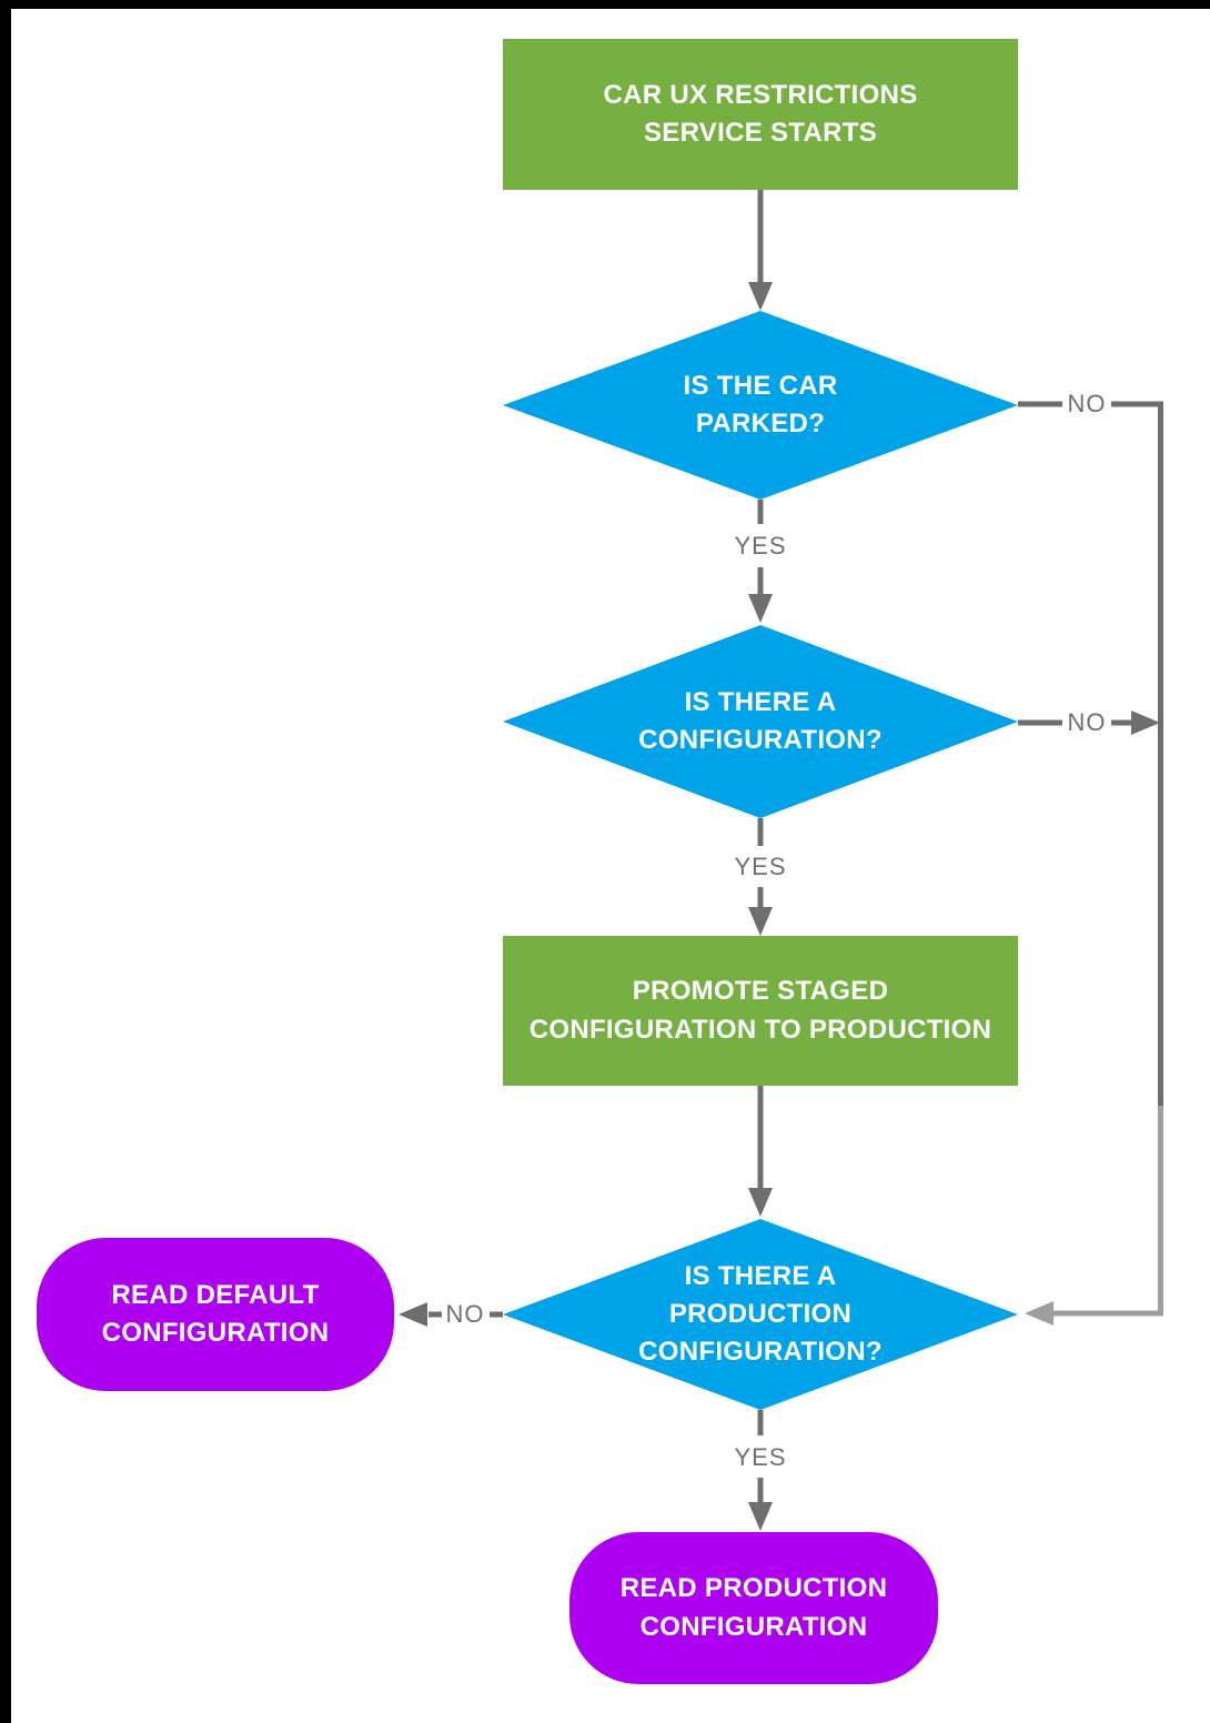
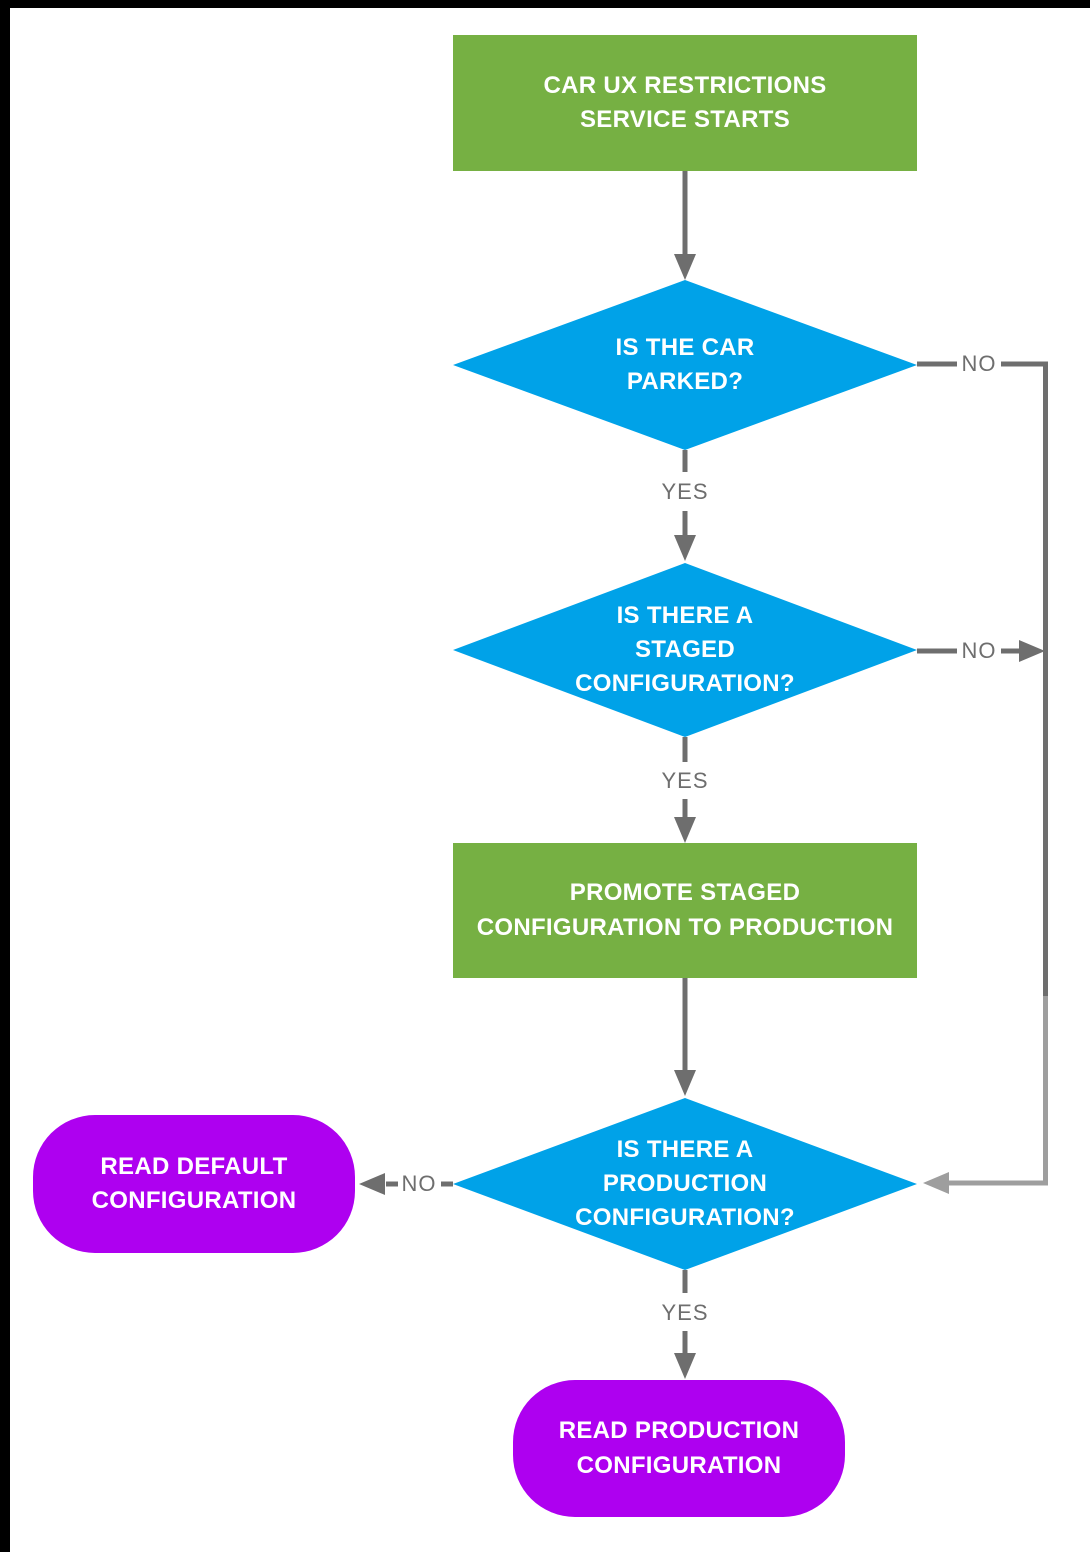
  CAR UX RESTRICTIONS
  SERVICE STARTS
  IS THE CAR
  PARKED?
  IS THERE A
+ STAGED
  CONFIGURATION?
  PROMOTE STAGED
  CONFIGURATION TO PRODUCTION
  IS THERE A
  PRODUCTION
  CONFIGURATION?
  READ DEFAULT
  CONFIGURATION
  READ PRODUCTION
  CONFIGURATION
  NO
  YES
  NO
  YES
  NO
  YES
